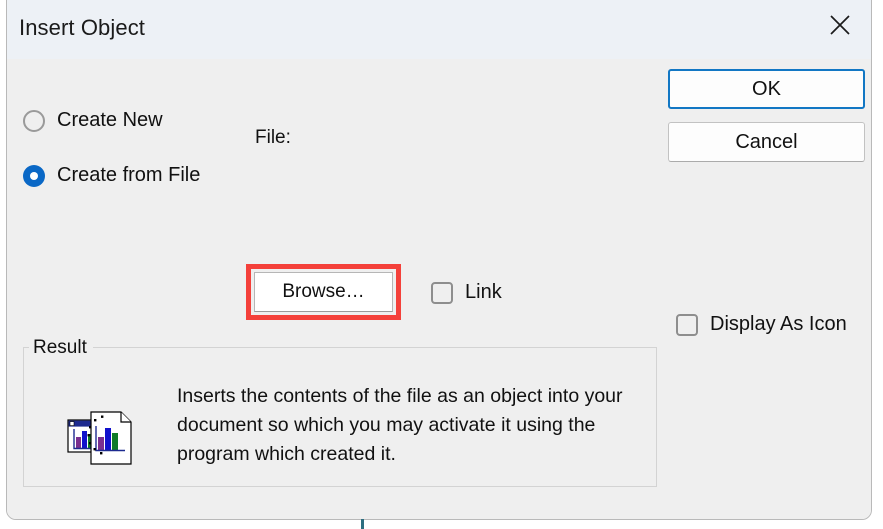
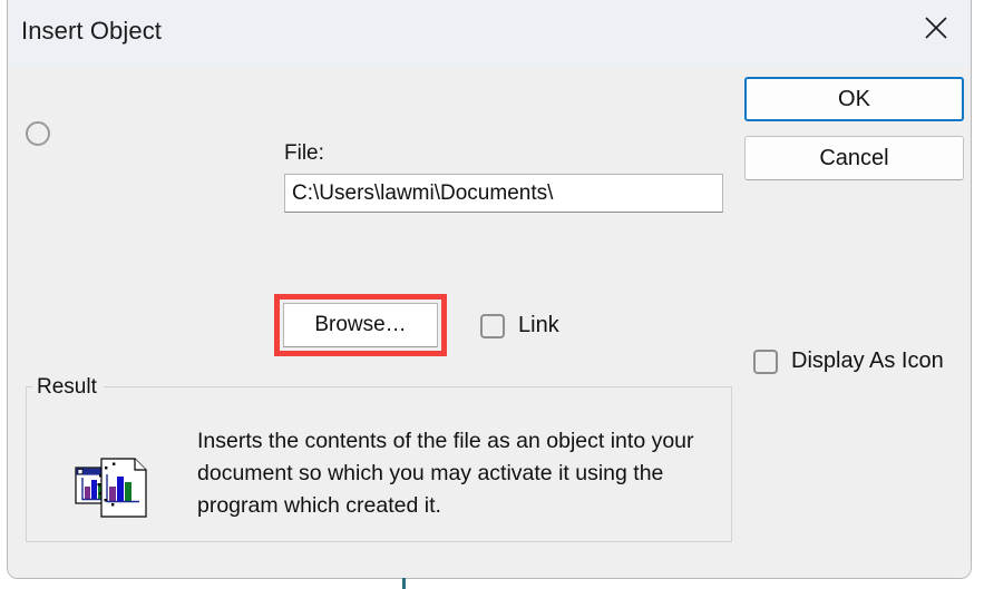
  Insert Object
- Create New
- Create from File
  File:
+ C:\Users\lawmi\Documents\
  Browse…
  Link
  Display As Icon
  OK
  Cancel
  Result
  Inserts the contents of the file as an object into your document so which you may activate it using the program which created it.
